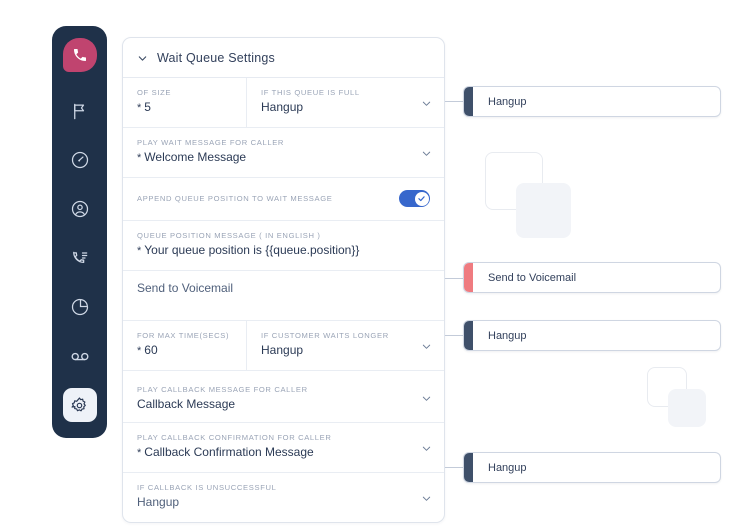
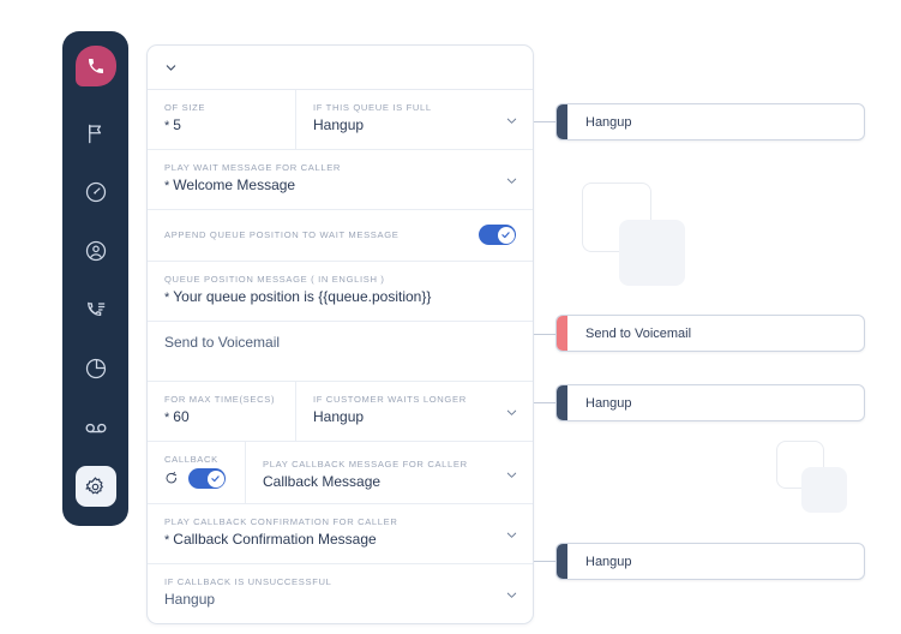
- Wait Queue Settings
  OF SIZE
  *
  5
  IF THIS QUEUE IS FULL
  Hangup
  PLAY WAIT MESSAGE FOR CALLER
  *
  Welcome Message
  APPEND QUEUE POSITION TO WAIT MESSAGE
  QUEUE POSITION MESSAGE ( IN ENGLISH )
  *
  Your queue position is {{queue.position}}
  Send to Voicemail
  FOR MAX TIME(SECS)
  *
  60
  IF CUSTOMER WAITS LONGER
  Hangup
+ CALLBACK
  PLAY CALLBACK MESSAGE FOR CALLER
  Callback Message
  PLAY CALLBACK CONFIRMATION FOR CALLER
  *
  Callback Confirmation Message
  IF CALLBACK IS UNSUCCESSFUL
  Hangup
  Hangup
  Send to Voicemail
  Hangup
  Hangup
